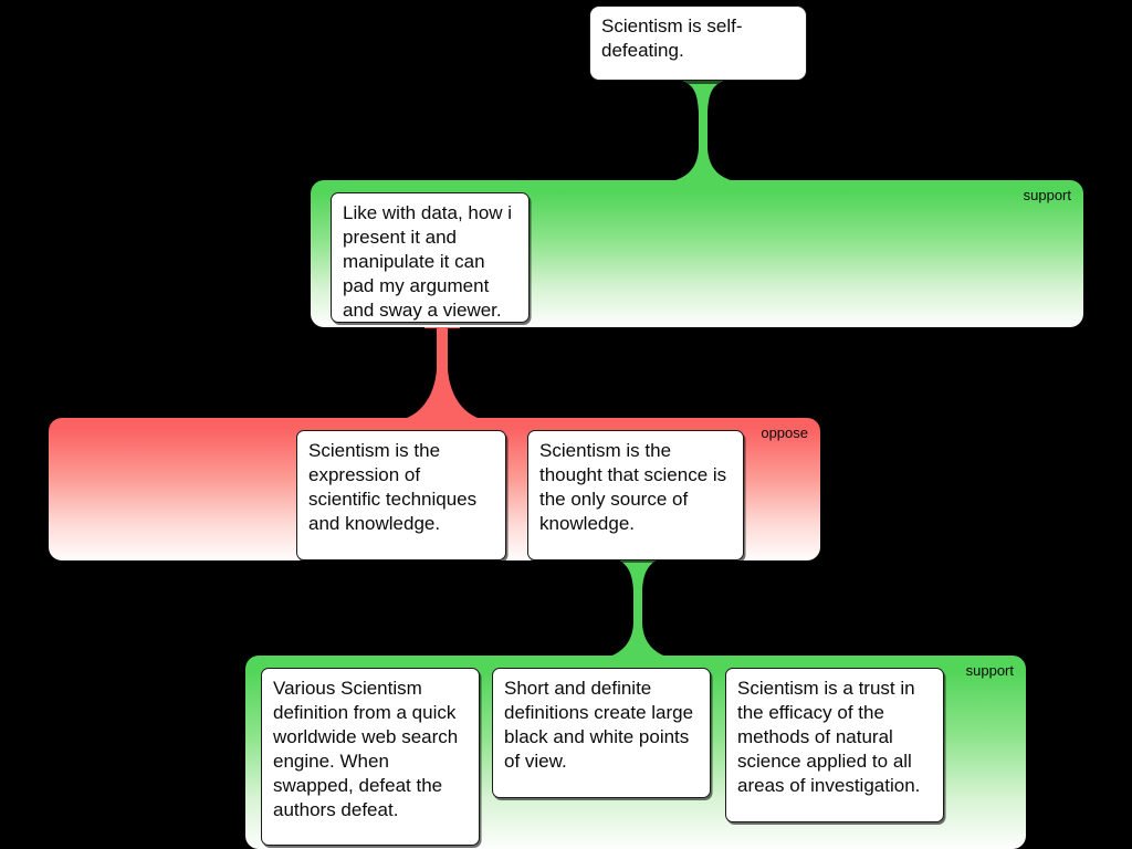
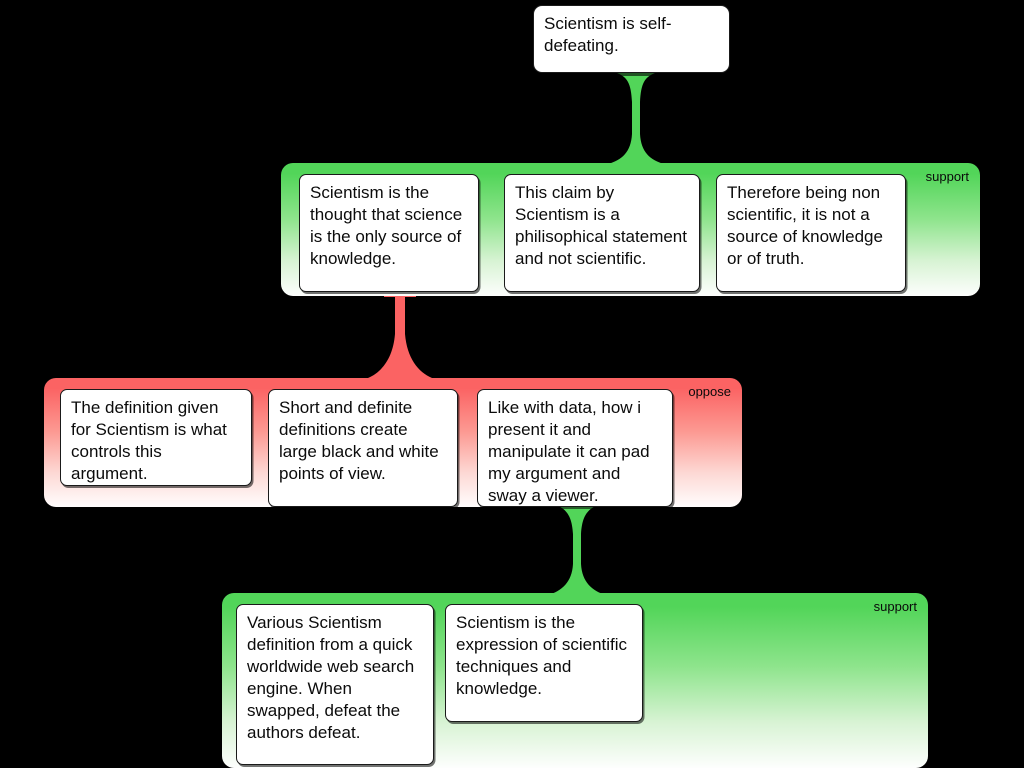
  Scientism is self-defeating.
  support
- Like with data, how i present it and manipulate it can pad my argument and sway a viewer.
+ Scientism is the thought that science is the only source of knowledge.
+ This claim by Scientism is a philisophical statement and not scientific.
+ Therefore being non scientific, it is not a source of knowledge or of truth.
  oppose
+ The definition given for Scientism is what controls this argument.
- Scientism is the expression of scientific techniques and knowledge.
+ Short and definite definitions create large black and white points of view.
- Scientism is the thought that science is the only source of knowledge.
+ Like with data, how i present it and manipulate it can pad my argument and sway a viewer.
  support
  Various Scientism definition from a quick worldwide web search engine. When swapped, defeat the authors defeat.
- Short and definite definitions create large black and white points of view.
+ Scientism is the expression of scientific techniques and knowledge.
- Scientism is a trust in the efficacy of the methods of natural science applied to all areas of investigation.
